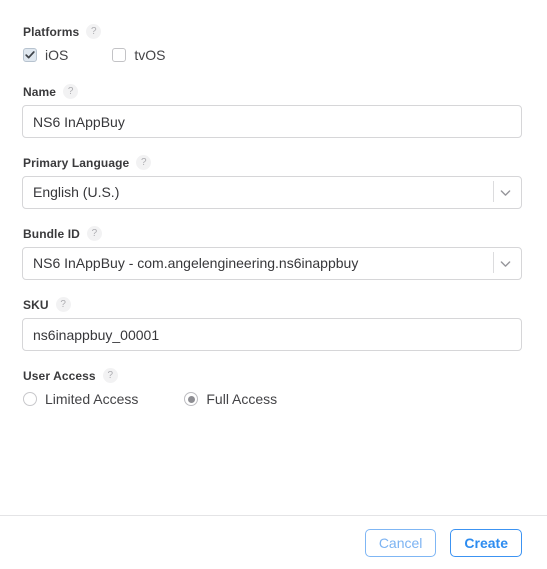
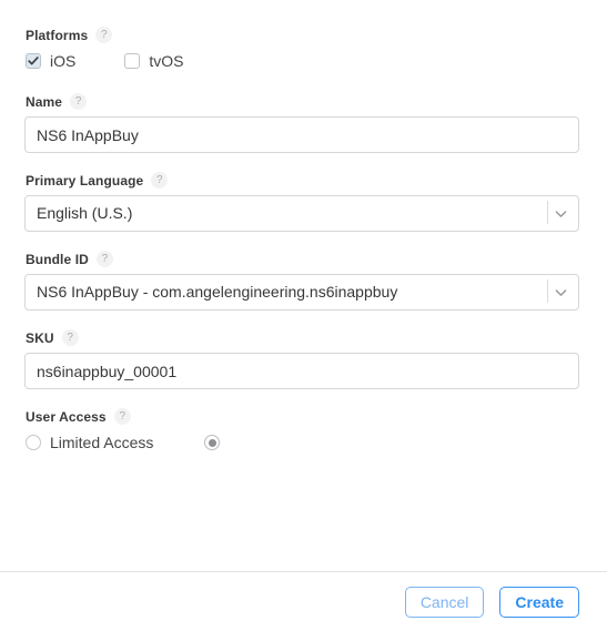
  Platforms
  ?
  iOS
  tvOS
  Name
  ?
  NS6 InAppBuy
  Primary Language
  ?
  English (U.S.)
  Bundle ID
  ?
  NS6 InAppBuy - com.angelengineering.ns6inappbuy
  SKU
  ?
  ns6inappbuy_00001
  User Access
  ?
  Limited Access
- Full Access
  Cancel
  Create
